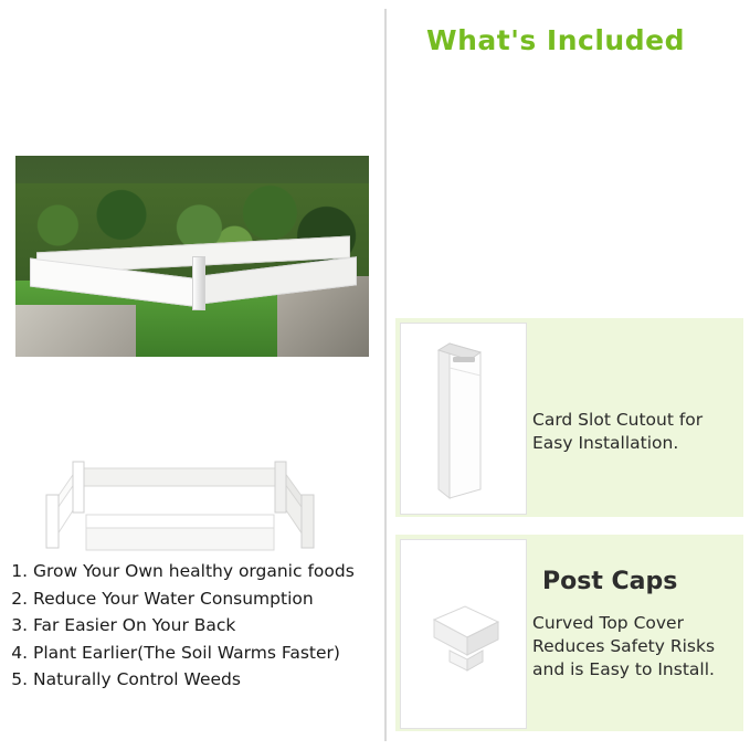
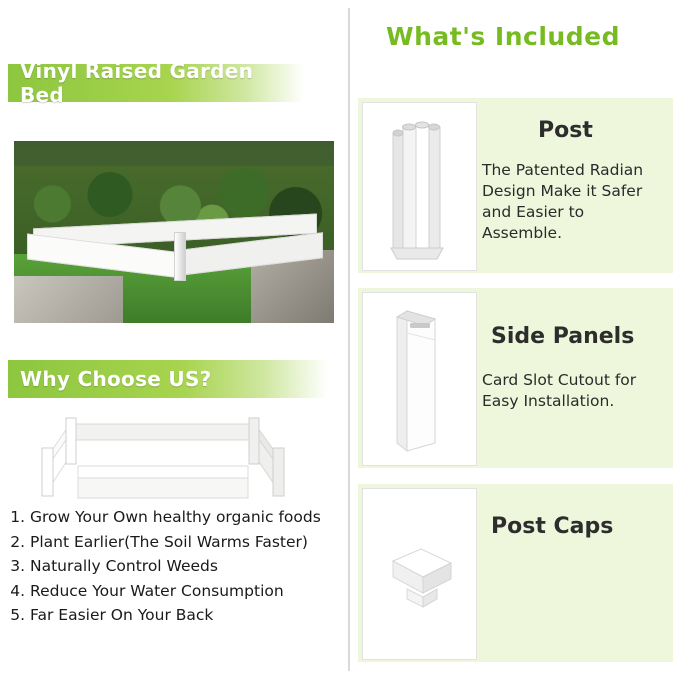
+ Vinyl Raised Garden Bed
+ Why Choose US?
  Grow Your Own healthy organic foods
- Reduce Your Water Consumption
+ Plant Earlier(The Soil Warms Faster)
- Far Easier On Your Back
+ Naturally Control Weeds
- Plant Earlier(The Soil Warms Faster)
+ Reduce Your Water Consumption
- Naturally Control Weeds
+ Far Easier On Your Back
  What's Included
+ Post
+ The Patented Radian Design Make it Safer and Easier to Assemble.
+ Side Panels
  Card Slot Cutout for Easy Installation.
  Post Caps
- Curved Top Cover Reduces Safety Risks and is Easy to Install.
